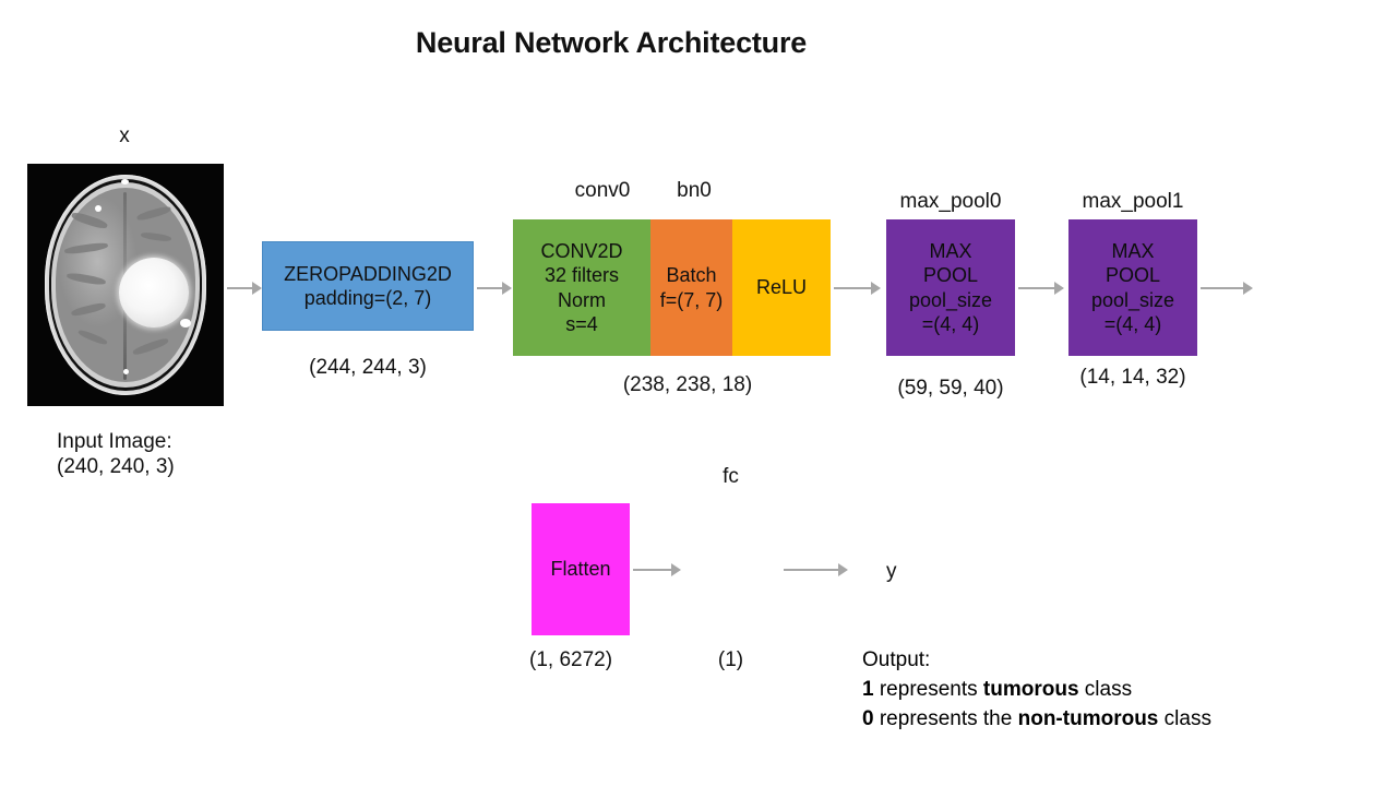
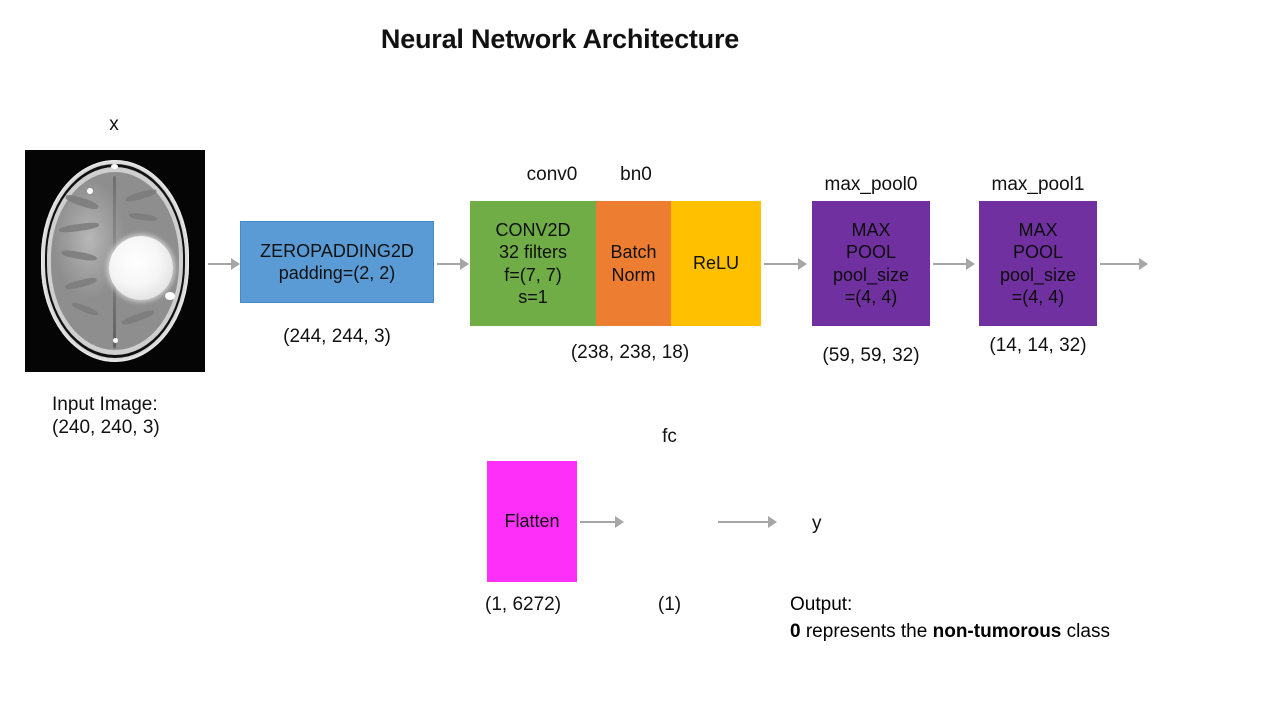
  Neural Network Architecture
  x
  Input Image:
  (240, 240, 3)
  ZEROPADDING2D
- padding=(2, 7)
+ padding=(2, 2)
  (244, 244, 3)
  conv0
  bn0
  CONV2D
  32 filters
- Norm
+ f=(7, 7)
- s=4
+ s=1
  Batch
- f=(7, 7)
+ Norm
  ReLU
  (238, 238, 18)
  max_pool0
  MAX
  POOL
  pool_size
  =(4, 4)
- (59, 59, 40)
+ (59, 59, 32)
  max_pool1
  MAX
  POOL
  pool_size
  =(4, 4)
  (14, 14, 32)
  Flatten
  (1, 6272)
  fc
  (1)
  y
  Output:
- 1 represents tumorous class
  0 represents the non-tumorous class
